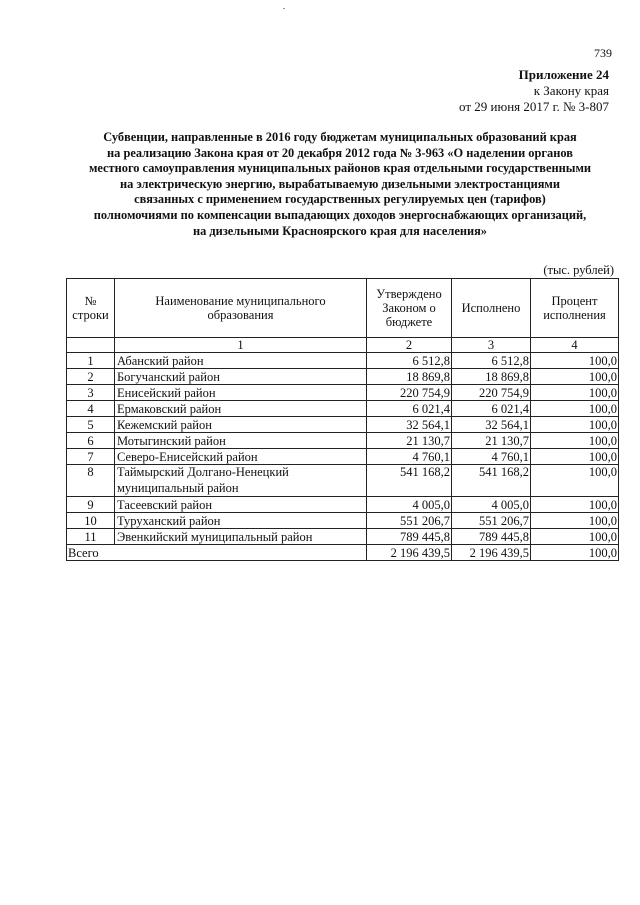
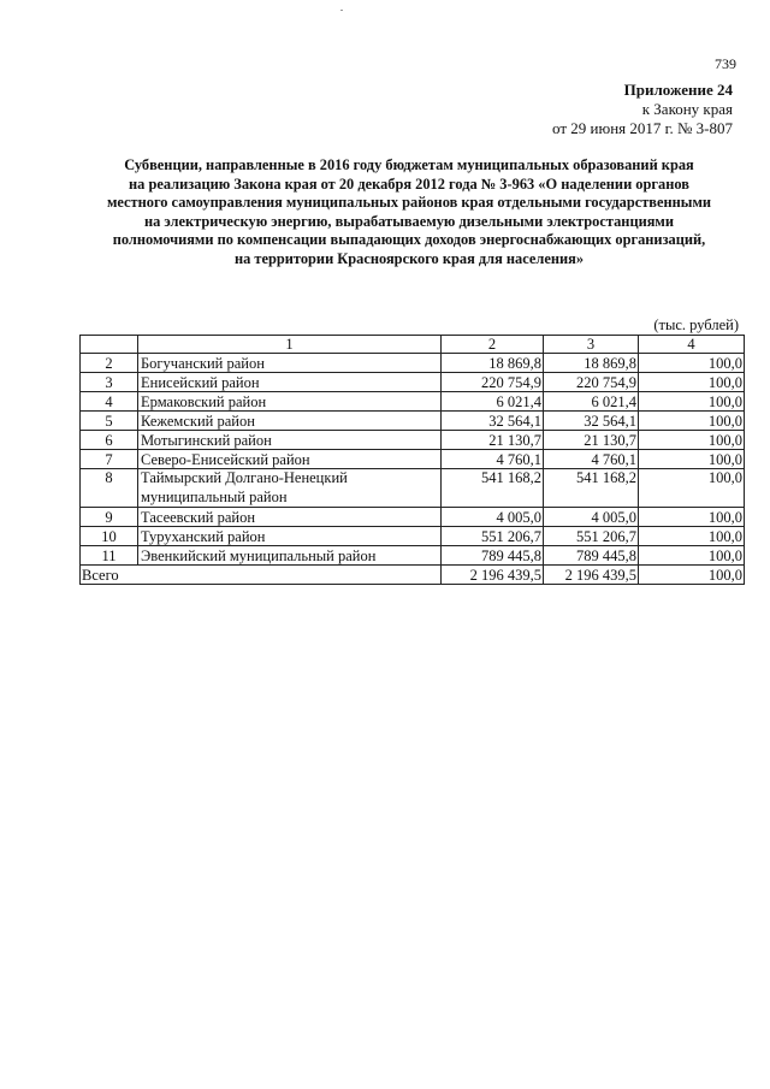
  739
  Приложение 24
  к Закону края
  от 29 июня 2017 г. № 3-807
  Субвенции, направленные в 2016 году бюджетам муниципальных образований края
  на реализацию Закона края от 20 декабря 2012 года № 3-963 «О наделении органов
  местного самоуправления муниципальных районов края отдельными государственными
  на электрическую энергию, вырабатываемую дизельными электростанциями
- связанных с применением государственных регулируемых цен (тарифов)
  полномочиями по компенсации выпадающих доходов энергоснабжающих организаций,
- на дизельными Красноярского края для населения»
+ на территории Красноярского края для населения»
  (тыс. рублей)
- № строки	Наименование муниципального образования	Утверждено Законом о бюджете	Исполнено	Процент исполнения
  	1	2	3	4
- 1	Абанский район	6 512,8	6 512,8	100,0
  2	Богучанский район	18 869,8	18 869,8	100,0
  3	Енисейский район	220 754,9	220 754,9	100,0
  4	Ермаковский район	6 021,4	6 021,4	100,0
  5	Кежемский район	32 564,1	32 564,1	100,0
  6	Мотыгинский район	21 130,7	21 130,7	100,0
  7	Северо-Енисейский район	4 760,1	4 760,1	100,0
  8	Таймырский Долгано-Ненецкиймуниципальный район	541 168,2	541 168,2	100,0
  9	Тасеевский район	4 005,0	4 005,0	100,0
  10	Туруханский район	551 206,7	551 206,7	100,0
  11	Эвенкийский муниципальный район	789 445,8	789 445,8	100,0
  Всего	2 196 439,5	2 196 439,5	100,0
